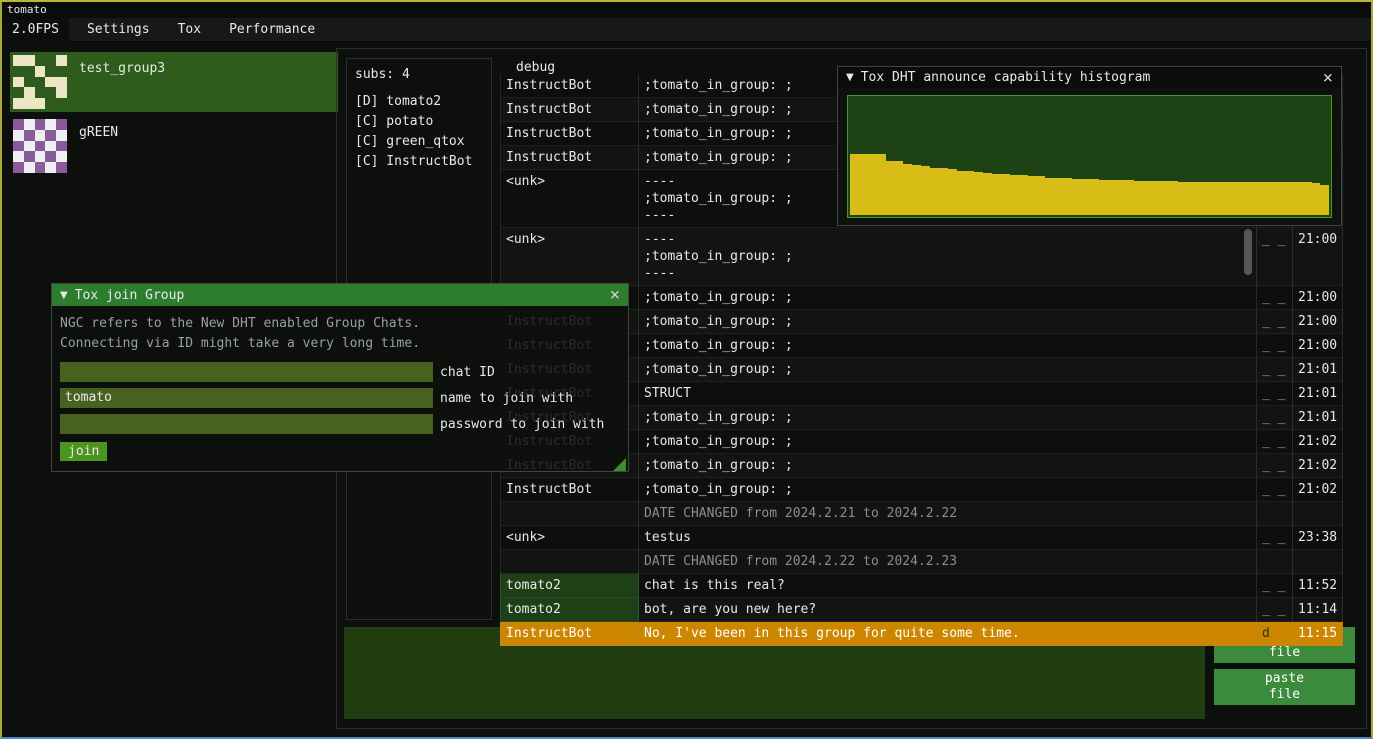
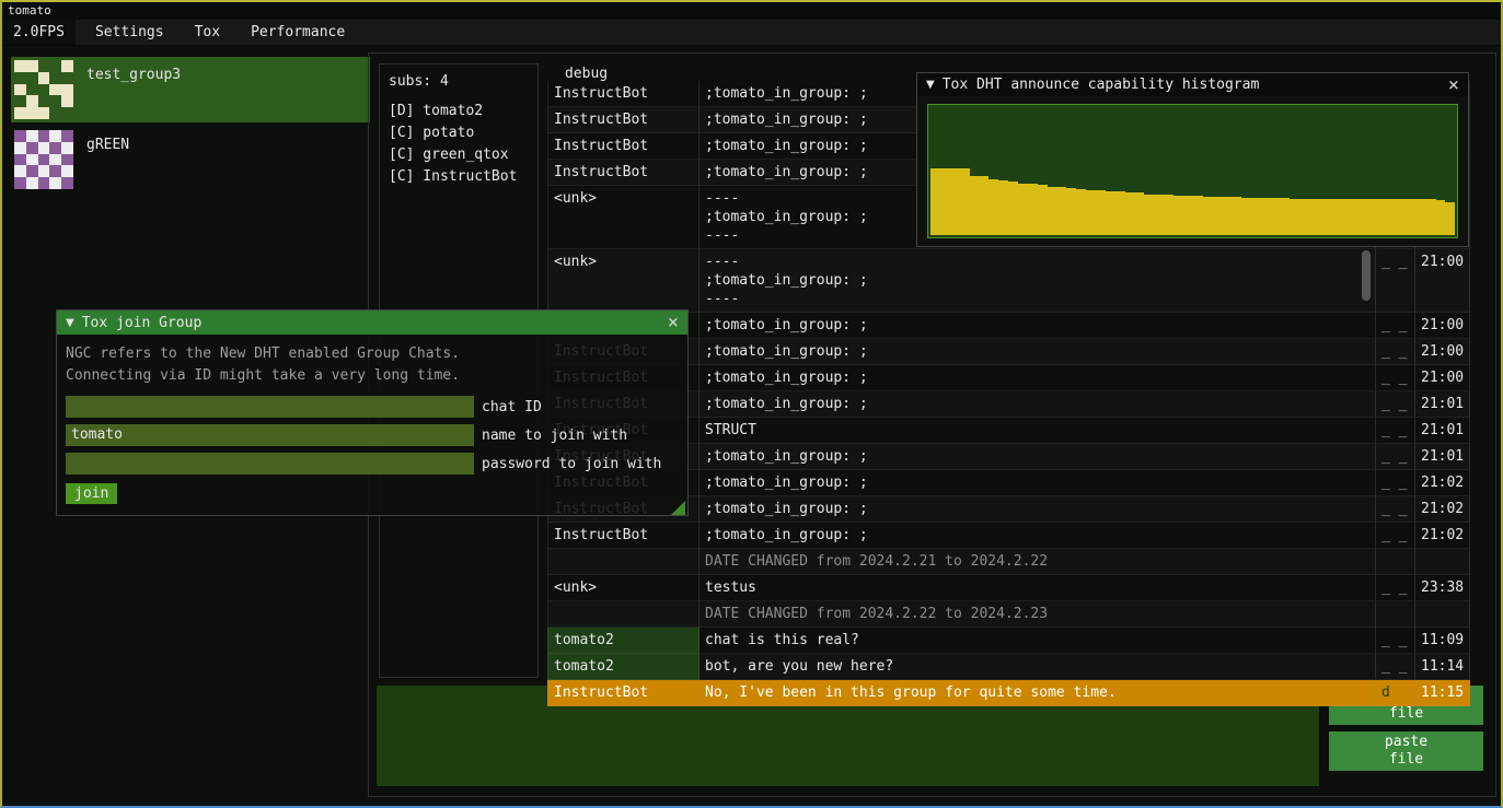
  tomato
  2.0FPS
  Settings
  Tox
  Performance
  test_group3
  gREEN
  subs: 4
  [D] tomato2
  [C] potato
  [C] green_qtox
  [C] InstructBot
  debug
  InstructBot
  ;tomato_in_group: ;
  InstructBot
  ;tomato_in_group: ;
  InstructBot
  ;tomato_in_group: ;
  InstructBot
  ;tomato_in_group: ;
  <unk>
  ----
  ;tomato_in_group: ;
  ----
  <unk>
  ----
  ;tomato_in_group: ;
  ----
  _ _
  21:00
  ;tomato_in_group: ;
  _ _
  21:00
  InstructBot
  ;tomato_in_group: ;
  _ _
  21:00
  InstructBot
  ;tomato_in_group: ;
  _ _
  21:00
  InstructBot
  ;tomato_in_group: ;
  _ _
  21:01
  InstructBot
  STRUCT
  _ _
  21:01
  InstructBot
  ;tomato_in_group: ;
  _ _
  21:01
  InstructBot
  ;tomato_in_group: ;
  _ _
  21:02
  InstructBot
  ;tomato_in_group: ;
  _ _
  21:02
  InstructBot
  ;tomato_in_group: ;
  _ _
  21:02
  DATE CHANGED from 2024.2.21 to 2024.2.22
  <unk>
  testus
  _ _
  23:38
  DATE CHANGED from 2024.2.22 to 2024.2.23
  tomato2
  chat is this real?
  _ _
- 11:52
+ 11:09
  tomato2
  bot, are you new here?
  _ _
  11:14
  InstructBot
  No, I've been in this group for quite some time.
  d
  11:15
  file
  paste
  file
  ▼
  Tox DHT announce capability histogram
  ×
  ▼
  Tox join Group
  ×
  NGC refers to the New DHT enabled Group Chats.
  Connecting via ID might take a very long time.
  chat ID
  tomato
  name to join with
  password to join with
  join
